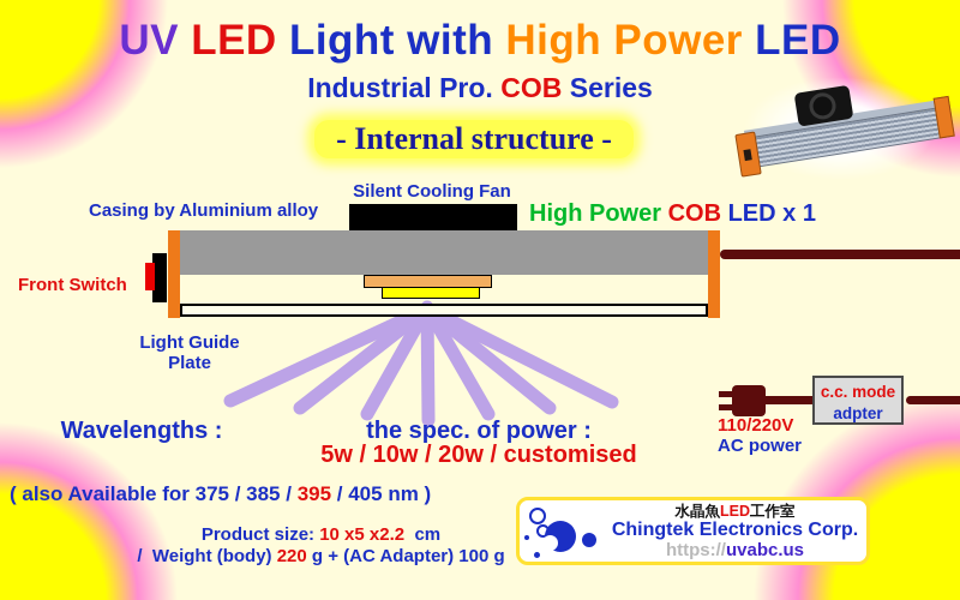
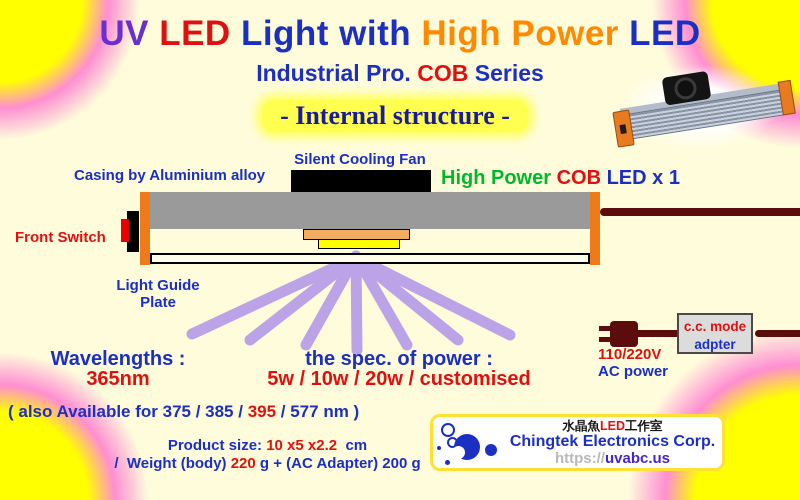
  UV LED Light with High Power LED
  Industrial Pro. COB Series
  - Internal structure -
  Silent Cooling Fan
  Casing by Aluminium alloy
  High Power COB LED x 1
  Front Switch
  Light Guide
  Plate
  Wavelengths :
+ 365nm
  the spec. of power :
  5w / 10w / 20w / customised
- ( also Available for 375 / 385 / 395 / 405 nm )
+ ( also Available for 375 / 385 / 395 / 577 nm )
  Product size: 10 x5 x2.2 cm
- / Weight (body) 220 g + (AC Adapter) 100 g
+ / Weight (body) 220 g + (AC Adapter) 200 g
  c.c. mode
  adpter
  110/220V
  AC power
  水晶魚LED工作室
  Chingtek Electronics Corp.
  https://uvabc.us
